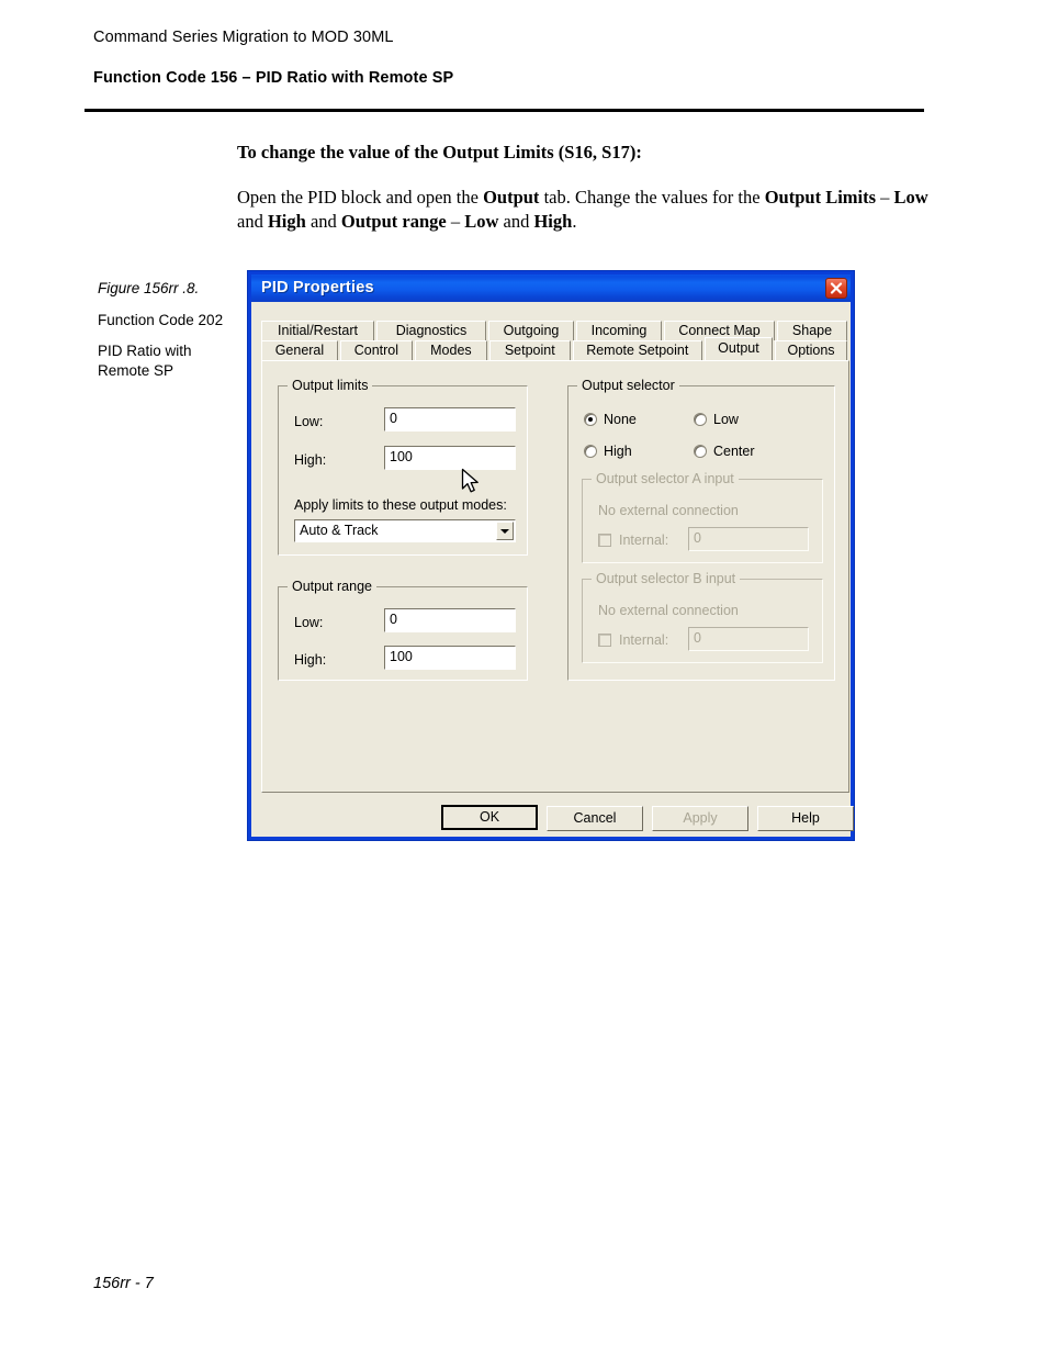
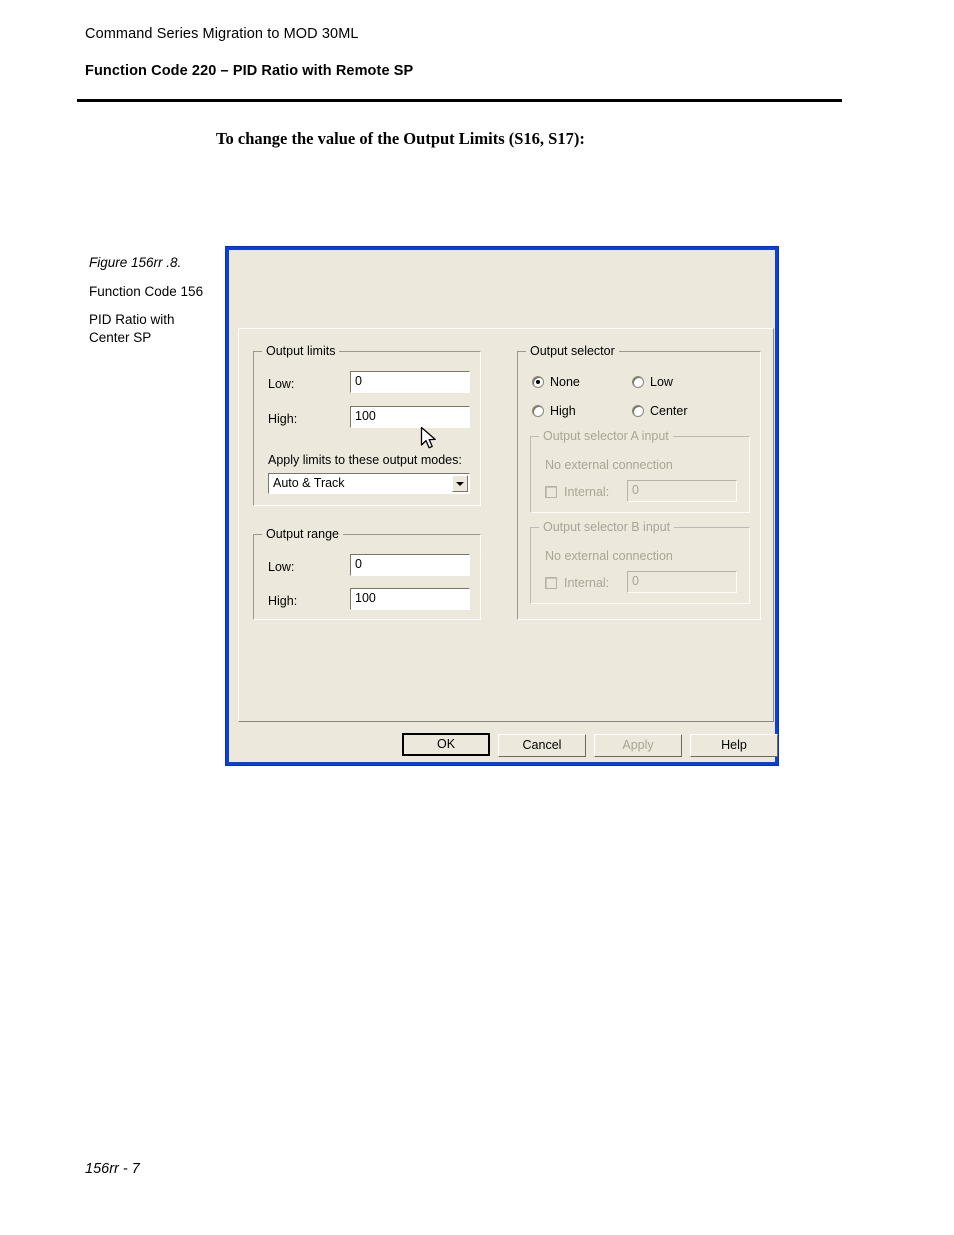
  Command Series Migration to MOD 30ML
- Function Code 156 – PID Ratio with Remote SP
+ Function Code 220 – PID Ratio with Remote SP
  To change the value of the Output Limits (S16, S17):
- Open the PID block and open the Output tab. Change the values for the Output Limits – Low and High and Output range – Low and High.
  Figure 156rr .8.
- Function Code 202
+ Function Code 156
- PID Ratio with Remote SP
+ PID Ratio with Center SP
  156rr - 7
- PID Properties
- Initial/Restart
- Diagnostics
- Outgoing
- Incoming
- Connect Map
- Shape
- General
- Control
- Modes
- Setpoint
- Remote Setpoint
- Output
- Options
  Output limits
  Low:
  0
  High:
  100
  Apply limits to these output modes:
  Auto & Track
  Output range
  Low:
  0
  High:
  100
  Output selector
  None
  Low
  High
  Center
  Output selector A input
  No external connection
  Internal:
  0
  Output selector B input
  No external connection
  Internal:
  0
  OK
  Cancel
  Apply
  Help
